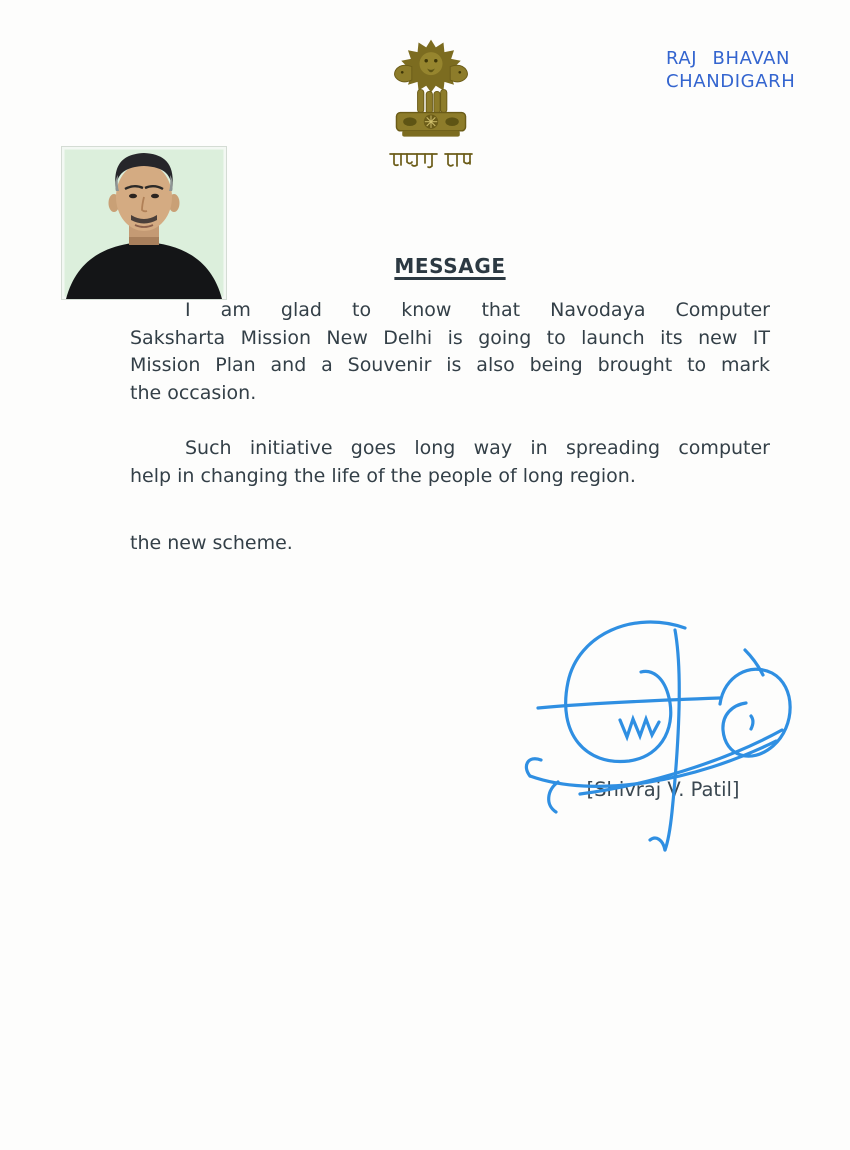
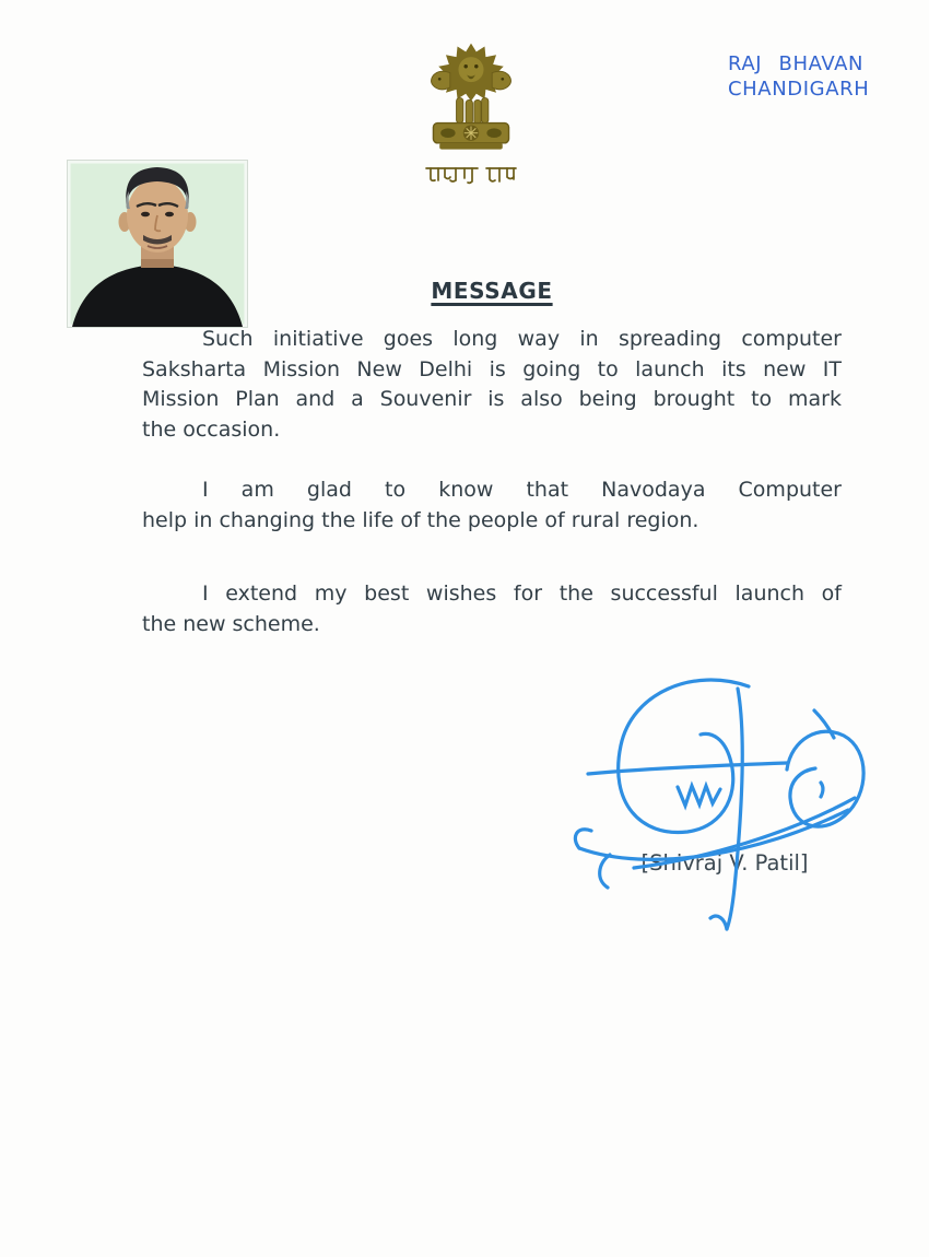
  RAJ BHAVAN
  CHANDIGARH
  MESSAGE
- I am glad to know that Navodaya Computer
+ Such initiative goes long way in spreading computer
  Saksharta Mission New Delhi is going to launch its new IT
  Mission Plan and a Souvenir is also being brought to mark
  the occasion.
- Such initiative goes long way in spreading computer
+ I am glad to know that Navodaya Computer
- help in changing the life of the people of long region.
+ help in changing the life of the people of rural region.
+ I extend my best wishes for the successful launch of
  the new scheme.
  [ivraj. Patil]
